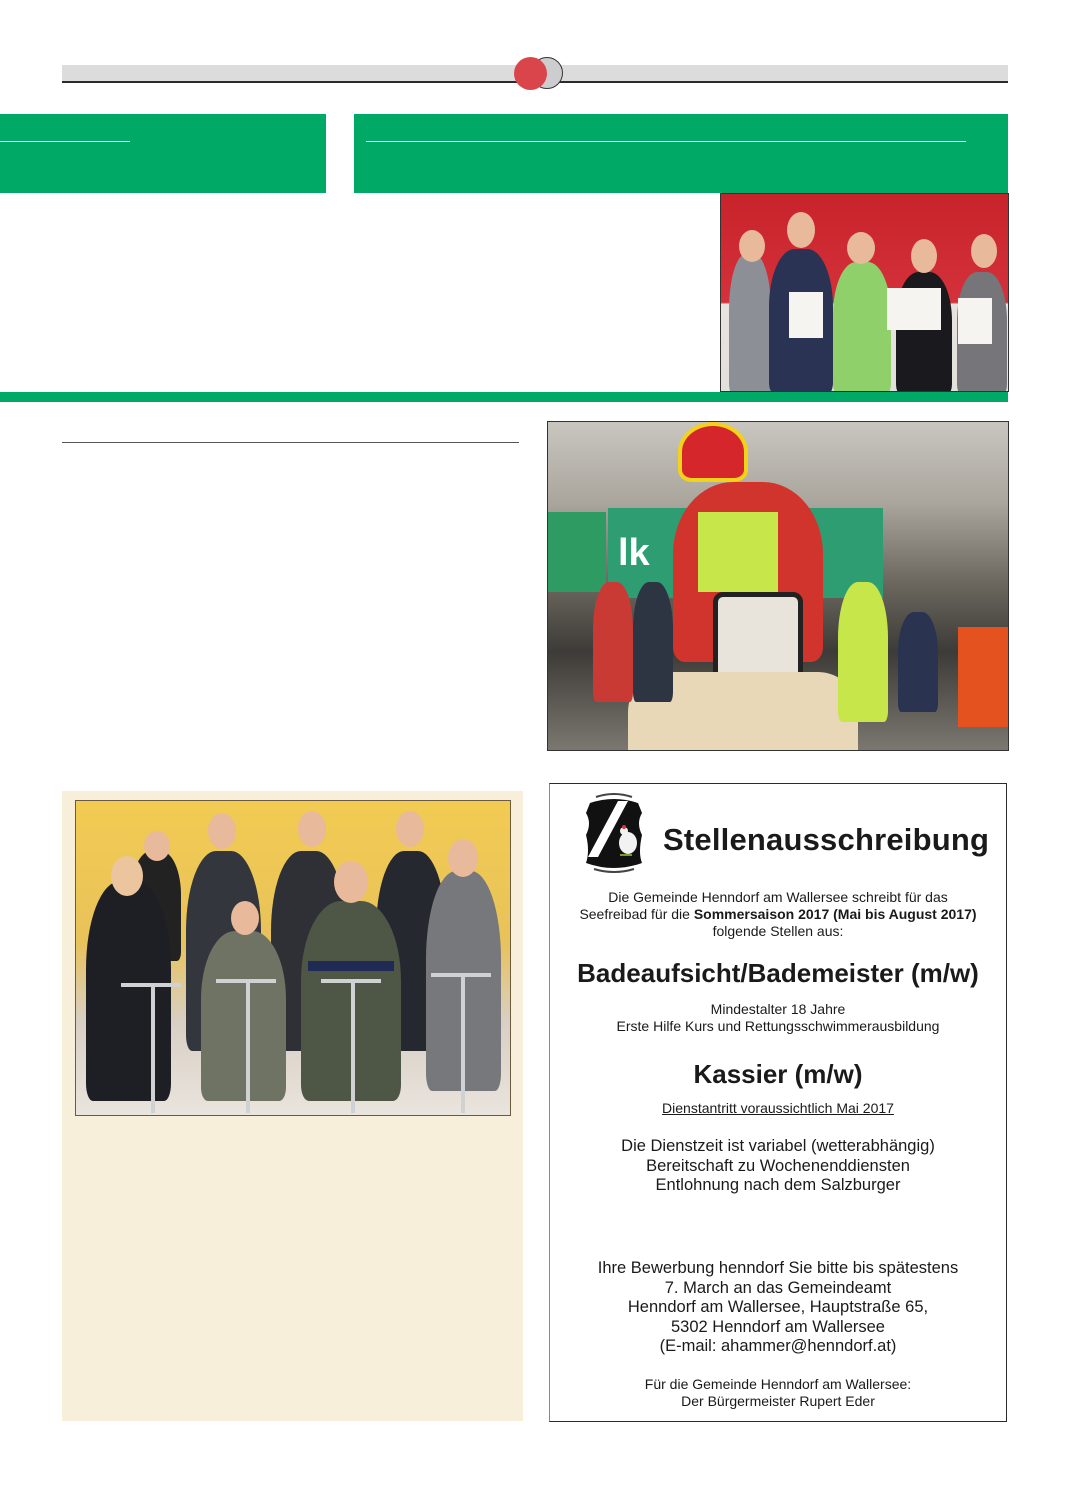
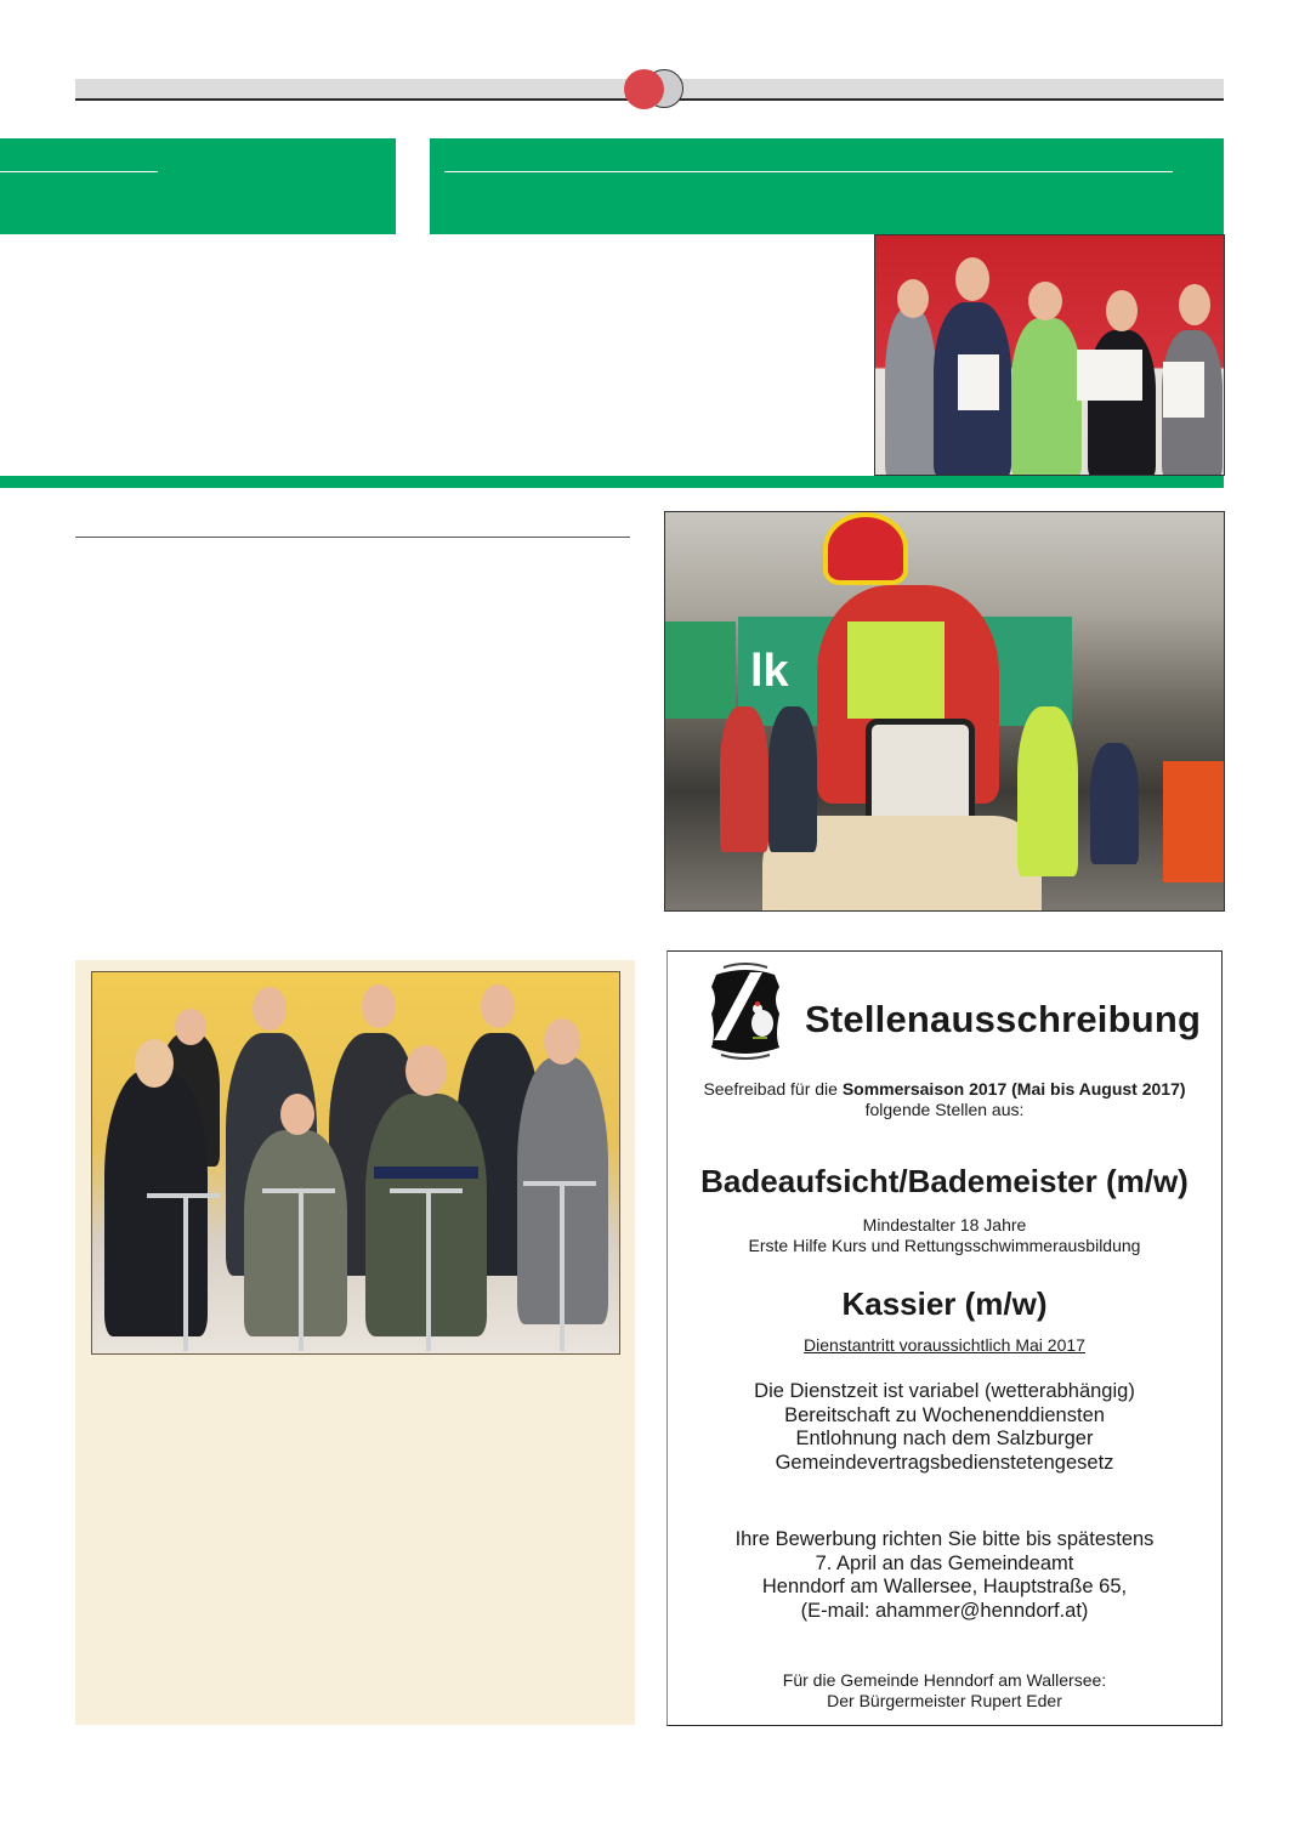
  lk
  Stellenausschreibung
- Die Gemeinde Henndorf am Wallersee schreibt für das
  Seefreibad für die Sommersaison 2017 (Mai bis August 2017)
  folgende Stellen aus:
  Badeaufsicht/Bademeister (m/w)
  Mindestalter 18 Jahre
  Erste Hilfe Kurs und Rettungsschwimmerausbildung
  Kassier (m/w)
  Dienstantritt voraussichtlich Mai 2017
  Die Dienstzeit ist variabel (wetterabhängig)
  Bereitschaft zu Wochenenddiensten
  Entlohnung nach dem Salzburger
+ Gemeindevertragsbedienstetengesetz
- Ihre Bewerbung henndorf Sie bitte bis spätestens
+ Ihre Bewerbung richten Sie bitte bis spätestens
- 7. March an das Gemeindeamt
+ 7. April an das Gemeindeamt
  Henndorf am Wallersee, Hauptstraße 65,
- 5302 Henndorf am Wallersee
  (E-mail: ahammer@henndorf.at)
  Für die Gemeinde Henndorf am Wallersee:
  Der Bürgermeister Rupert Eder
